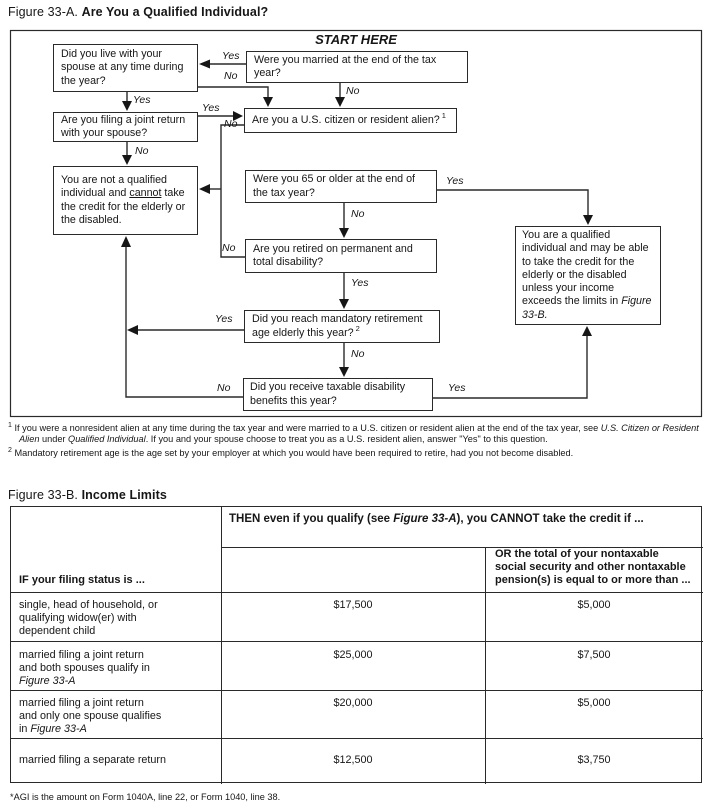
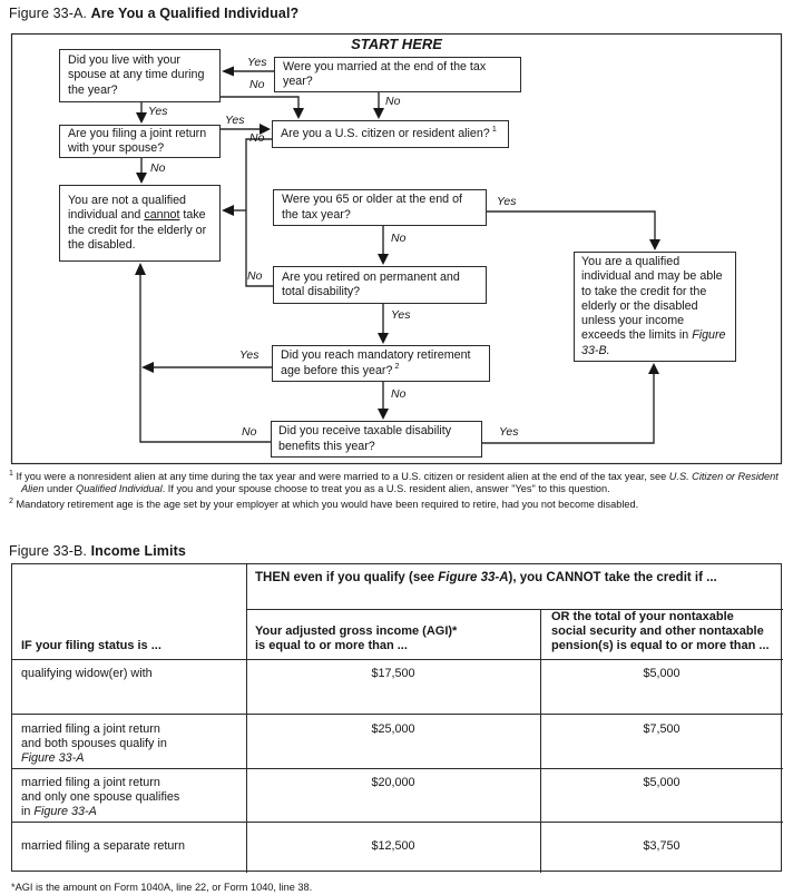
  Figure 33-A. Are You a Qualified Individual?
  START HERE
  Did you live with your spouse at any time during the year?
  Were you married at the end of the tax year?
  Are you filing a joint return with your spouse?
  Are you a U.S. citizen or resident alien? 1
  You are not a qualified individual and cannot take the credit for the elderly or the disabled.
  Were you 65 or older at the end of the tax year?
  You are a qualified individual and may be able to take the credit for the elderly or the disabled unless your income exceeds the limits in Figure 33-B.
  Are you retired on permanent and total disability?
- Did you reach mandatory retirement age elderly this year? 2
+ Did you reach mandatory retirement age before this year? 2
  Did you receive taxable disability benefits this year?
  Yes
  No
  No
  Yes
  Yes
  No
  No
  Yes
  No
  No
  Yes
  Yes
  No
  No
  Yes
  If you were a nonresident alien at any time during the tax year and were married to a U.S. citizen or resident alien at the end of the tax year, see U.S. Citizen or Resident Alien under Qualified Individual. If you and your spouse choose to treat you as a U.S. resident alien, answer "Yes" to this question.
  Mandatory retirement age is the age set by your employer at which you would have been required to retire, had you not become disabled.
  Figure 33-B. Income Limits
  THEN even if you qualify (see Figure 33-A), you CANNOT take the credit if ...
  IF your filing status is ...
+ Your adjusted gross income (AGI)*
+ is equal to or more than ...
  OR the total of your nontaxable
  social security and other nontaxable
  pension(s) is equal to or more than ...
- single, head of household, or
  qualifying widow(er) with
- dependent child
  $17,500
  $5,000
  married filing a joint return
  and both spouses qualify in
  Figure 33-A
  $25,000
  $7,500
  married filing a joint return
  and only one spouse qualifies
  in Figure 33-A
  $20,000
  $5,000
  married filing a separate return
  $12,500
  $3,750
  *AGI is the amount on Form 1040A, line 22, or Form 1040, line 38.
